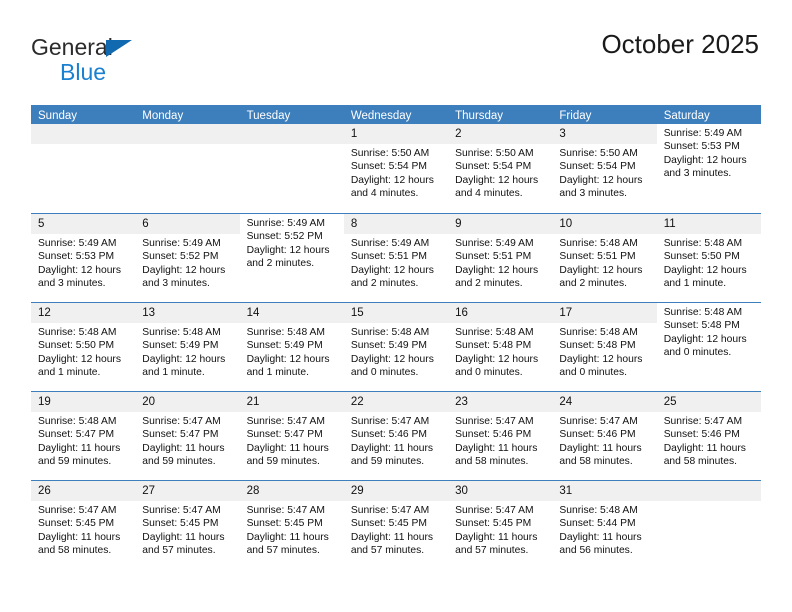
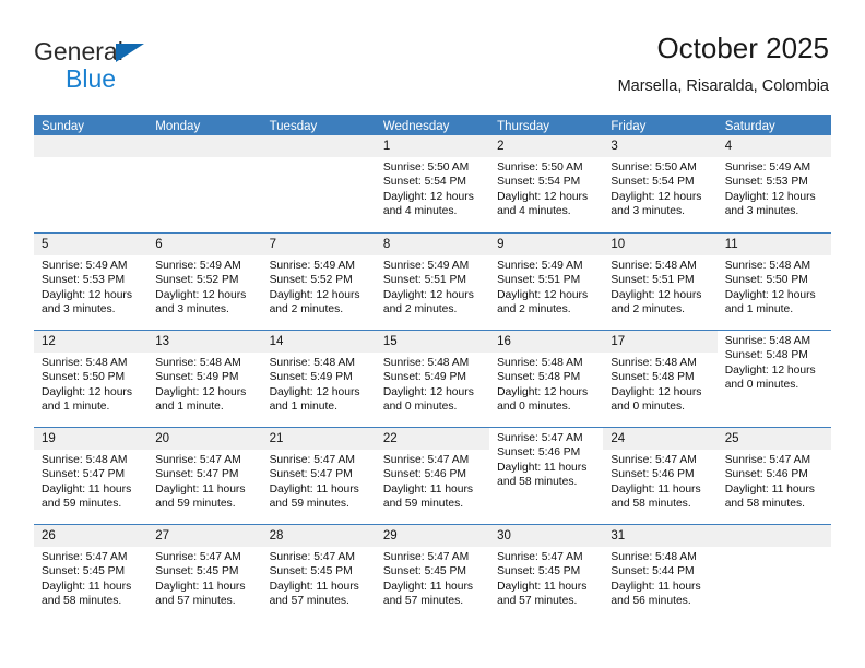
  General
  Blue
  October 2025
+ Marsella, Risaralda, Colombia
  Sunday
  Monday
  Tuesday
  Wednesday
  Thursday
  Friday
  Saturday
  1
  Sunrise: 5:50 AM
  Sunset: 5:54 PM
  Daylight: 12 hours and 4 minutes.
  2
  Sunrise: 5:50 AM
  Sunset: 5:54 PM
  Daylight: 12 hours and 4 minutes.
  3
  Sunrise: 5:50 AM
  Sunset: 5:54 PM
  Daylight: 12 hours and 3 minutes.
+ 4
  Sunrise: 5:49 AM
  Sunset: 5:53 PM
  Daylight: 12 hours and 3 minutes.
  5
  Sunrise: 5:49 AM
  Sunset: 5:53 PM
  Daylight: 12 hours and 3 minutes.
  6
  Sunrise: 5:49 AM
  Sunset: 5:52 PM
  Daylight: 12 hours and 3 minutes.
+ 7
  Sunrise: 5:49 AM
  Sunset: 5:52 PM
  Daylight: 12 hours and 2 minutes.
  8
  Sunrise: 5:49 AM
  Sunset: 5:51 PM
  Daylight: 12 hours and 2 minutes.
  9
  Sunrise: 5:49 AM
  Sunset: 5:51 PM
  Daylight: 12 hours and 2 minutes.
  10
  Sunrise: 5:48 AM
  Sunset: 5:51 PM
  Daylight: 12 hours and 2 minutes.
  11
  Sunrise: 5:48 AM
  Sunset: 5:50 PM
  Daylight: 12 hours and 1 minute.
  12
  Sunrise: 5:48 AM
  Sunset: 5:50 PM
  Daylight: 12 hours and 1 minute.
  13
  Sunrise: 5:48 AM
  Sunset: 5:49 PM
  Daylight: 12 hours and 1 minute.
  14
  Sunrise: 5:48 AM
  Sunset: 5:49 PM
  Daylight: 12 hours and 1 minute.
  15
  Sunrise: 5:48 AM
  Sunset: 5:49 PM
  Daylight: 12 hours and 0 minutes.
  16
  Sunrise: 5:48 AM
  Sunset: 5:48 PM
  Daylight: 12 hours and 0 minutes.
  17
  Sunrise: 5:48 AM
  Sunset: 5:48 PM
  Daylight: 12 hours and 0 minutes.
  Sunrise: 5:48 AM
  Sunset: 5:48 PM
  Daylight: 12 hours and 0 minutes.
  19
  Sunrise: 5:48 AM
  Sunset: 5:47 PM
  Daylight: 11 hours and 59 minutes.
  20
  Sunrise: 5:47 AM
  Sunset: 5:47 PM
  Daylight: 11 hours and 59 minutes.
  21
  Sunrise: 5:47 AM
  Sunset: 5:47 PM
  Daylight: 11 hours and 59 minutes.
  22
  Sunrise: 5:47 AM
  Sunset: 5:46 PM
  Daylight: 11 hours and 59 minutes.
- 23
  Sunrise: 5:47 AM
  Sunset: 5:46 PM
  Daylight: 11 hours and 58 minutes.
  24
  Sunrise: 5:47 AM
  Sunset: 5:46 PM
  Daylight: 11 hours and 58 minutes.
  25
  Sunrise: 5:47 AM
  Sunset: 5:46 PM
  Daylight: 11 hours and 58 minutes.
  26
  Sunrise: 5:47 AM
  Sunset: 5:45 PM
  Daylight: 11 hours and 58 minutes.
  27
  Sunrise: 5:47 AM
  Sunset: 5:45 PM
  Daylight: 11 hours and 57 minutes.
  28
  Sunrise: 5:47 AM
  Sunset: 5:45 PM
  Daylight: 11 hours and 57 minutes.
  29
  Sunrise: 5:47 AM
  Sunset: 5:45 PM
  Daylight: 11 hours and 57 minutes.
  30
  Sunrise: 5:47 AM
  Sunset: 5:45 PM
  Daylight: 11 hours and 57 minutes.
  31
  Sunrise: 5:48 AM
  Sunset: 5:44 PM
  Daylight: 11 hours and 56 minutes.
